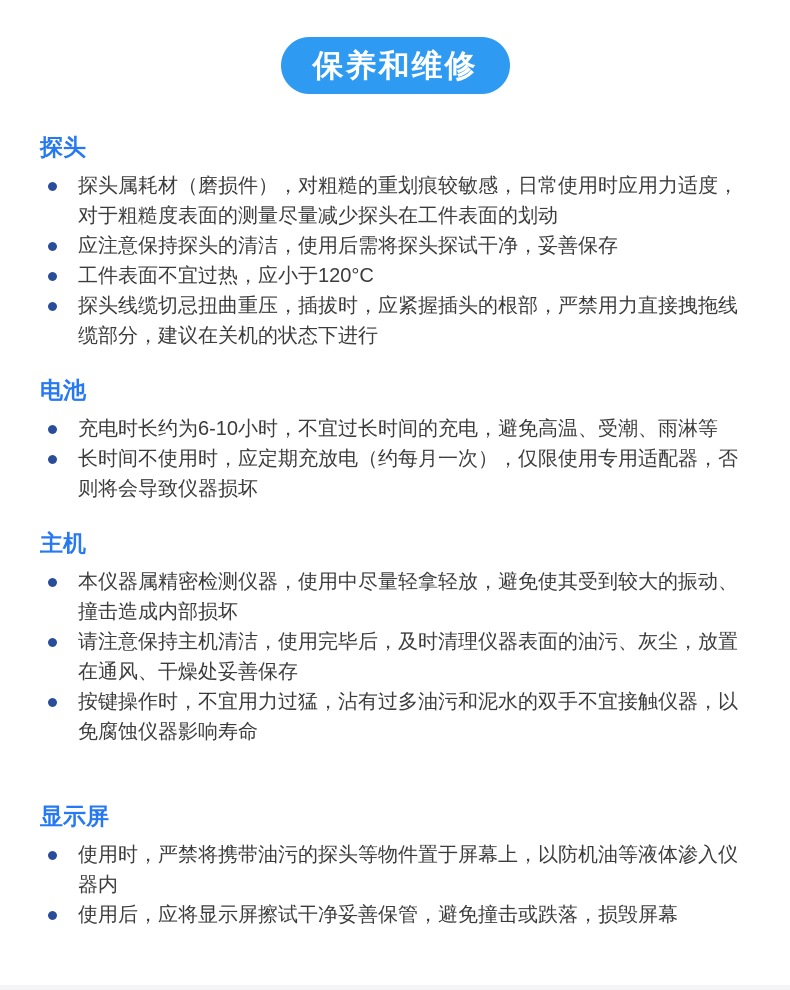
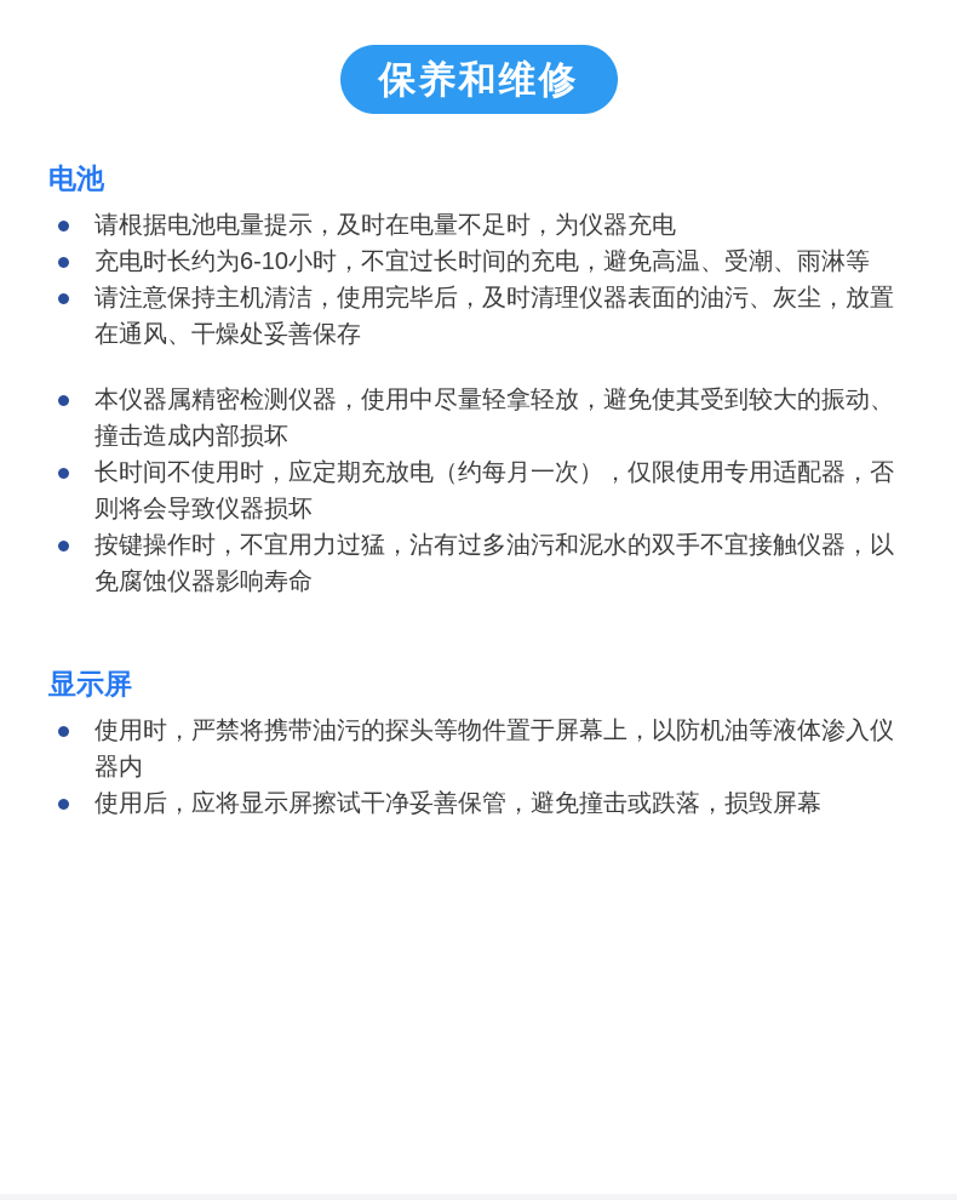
  保养和维修
- 探头
- 探头属耗材（磨损件），对粗糙的重划痕较敏感，日常使用时应用力适度，对于粗糙度表面的测量尽量减少探头在工件表面的划动
- 应注意保持探头的清洁，使用后需将探头探试干净，妥善保存
- 工件表面不宜过热，应小于120°C
- 探头线缆切忌扭曲重压，插拔时，应紧握插头的根部，严禁用力直接拽拖线缆部分，建议在关机的状态下进行
  电池
+ 请根据电池电量提示，及时在电量不足时，为仪器充电
  充电时长约为6-10小时，不宜过长时间的充电，避免高温、受潮、雨淋等
- 长时间不使用时，应定期充放电（约每月一次），仅限使用专用适配器，否则将会导致仪器损坏
+ 请注意保持主机清洁，使用完毕后，及时清理仪器表面的油污、灰尘，放置在通风、干燥处妥善保存
- 主机
  本仪器属精密检测仪器，使用中尽量轻拿轻放，避免使其受到较大的振动、撞击造成内部损坏
- 请注意保持主机清洁，使用完毕后，及时清理仪器表面的油污、灰尘，放置在通风、干燥处妥善保存
+ 长时间不使用时，应定期充放电（约每月一次），仅限使用专用适配器，否则将会导致仪器损坏
  按键操作时，不宜用力过猛，沾有过多油污和泥水的双手不宜接触仪器，以免腐蚀仪器影响寿命
  显示屏
  使用时，严禁将携带油污的探头等物件置于屏幕上，以防机油等液体渗入仪器内
  使用后，应将显示屏擦试干净妥善保管，避免撞击或跌落，损毁屏幕
